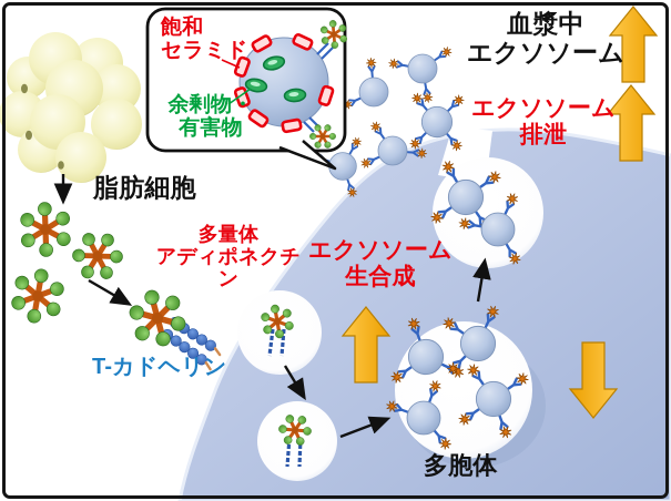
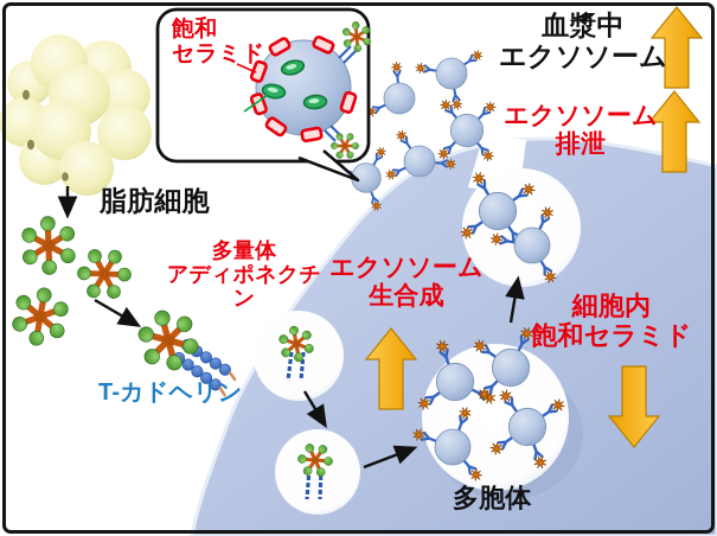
  血漿中
  エクソソーム
  エクソソーム
  排泄
  脂肪細胞
  多量体
  アディポネクチン
  エクソソーム
  生合成
  T-カドヘリン
+ 細胞内
+ 飽和セラミド
  多胞体
  飽和
  セラミド
- 余剰物・
- 有害物
